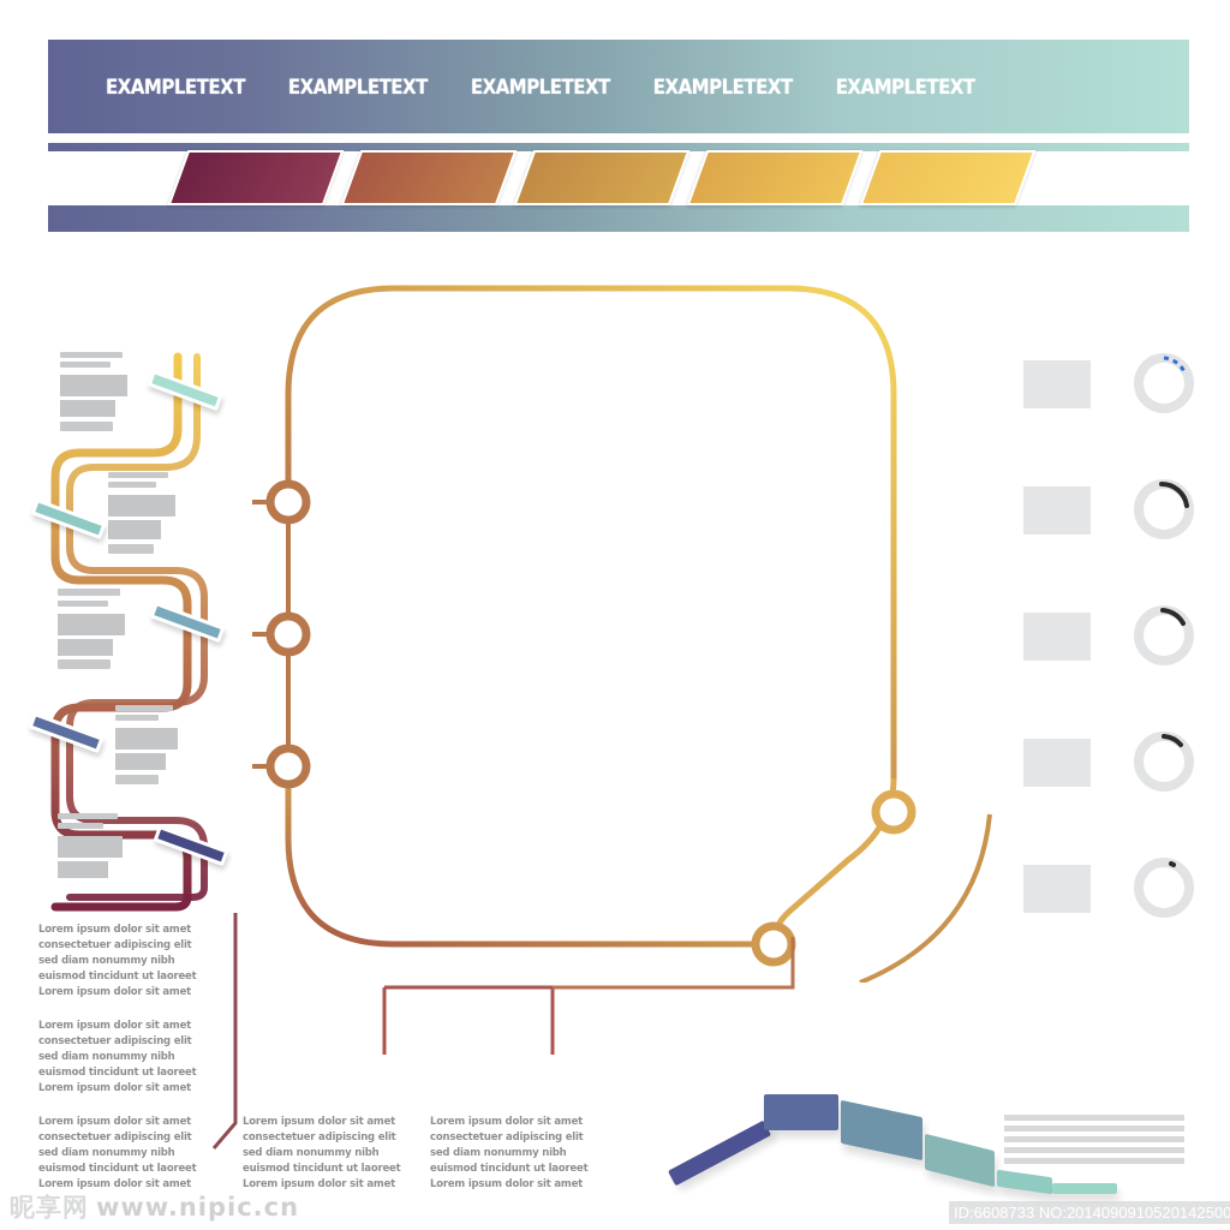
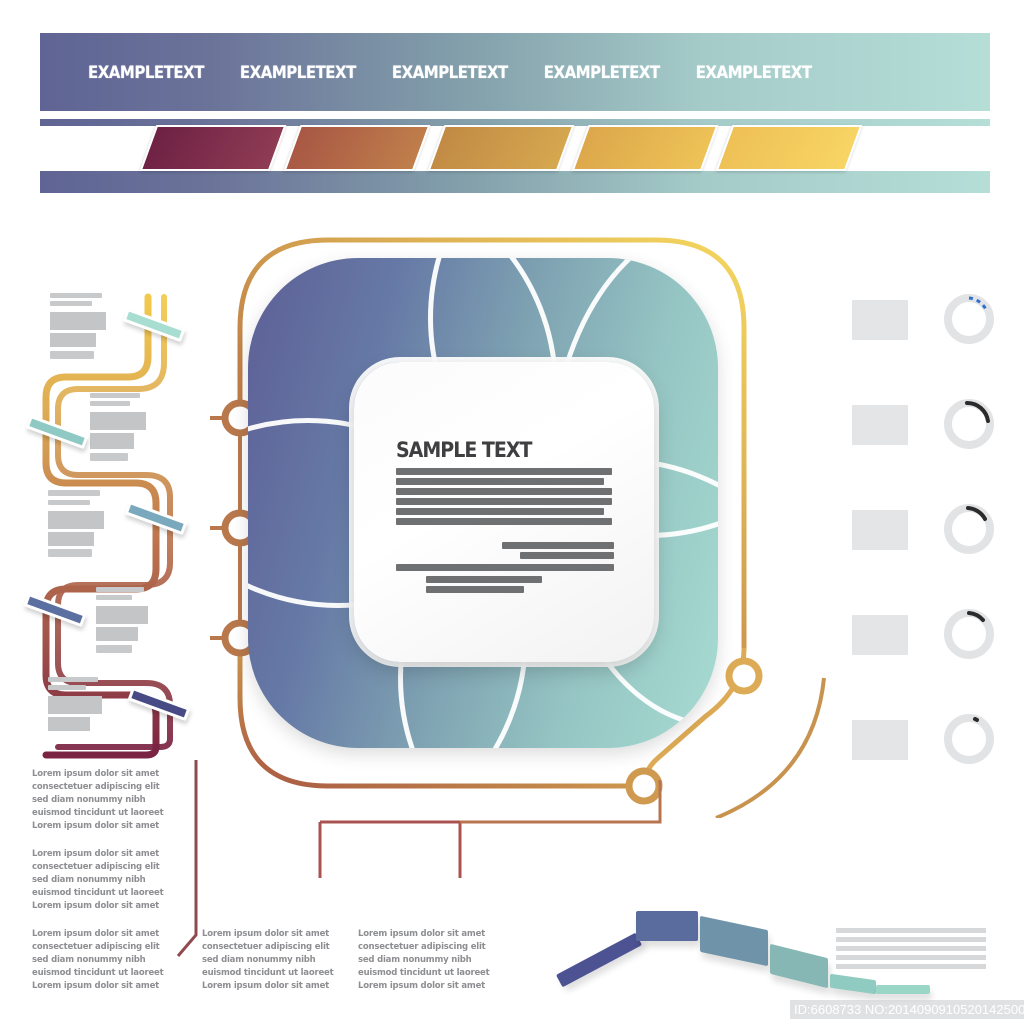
  EXAMPLETEXT
  EXAMPLETEXT
  EXAMPLETEXT
  EXAMPLETEXT
  EXAMPLETEXT
+ SAMPLE TEXT
  Lorem ipsum dolor sit amet consectetuer adipiscing elit sed diam nonummy nibh euismod tincidunt ut laoreet Lorem ipsum dolor sit amet
  Lorem ipsum dolor sit amet consectetuer adipiscing elit sed diam nonummy nibh euismod tincidunt ut laoreet Lorem ipsum dolor sit amet
  Lorem ipsum dolor sit amet consectetuer adipiscing elit sed diam nonummy nibh euismod tincidunt ut laoreet Lorem ipsum dolor sit amet
  Lorem ipsum dolor sit amet consectetuer adipiscing elit sed diam nonummy nibh euismod tincidunt ut laoreet Lorem ipsum dolor sit amet
  Lorem ipsum dolor sit amet consectetuer adipiscing elit sed diam nonummy nibh euismod tincidunt ut laoreet Lorem ipsum dolor sit amet
- 昵享网 www.nipic.cn
  ID:6608733 NO:2014090910520142500
